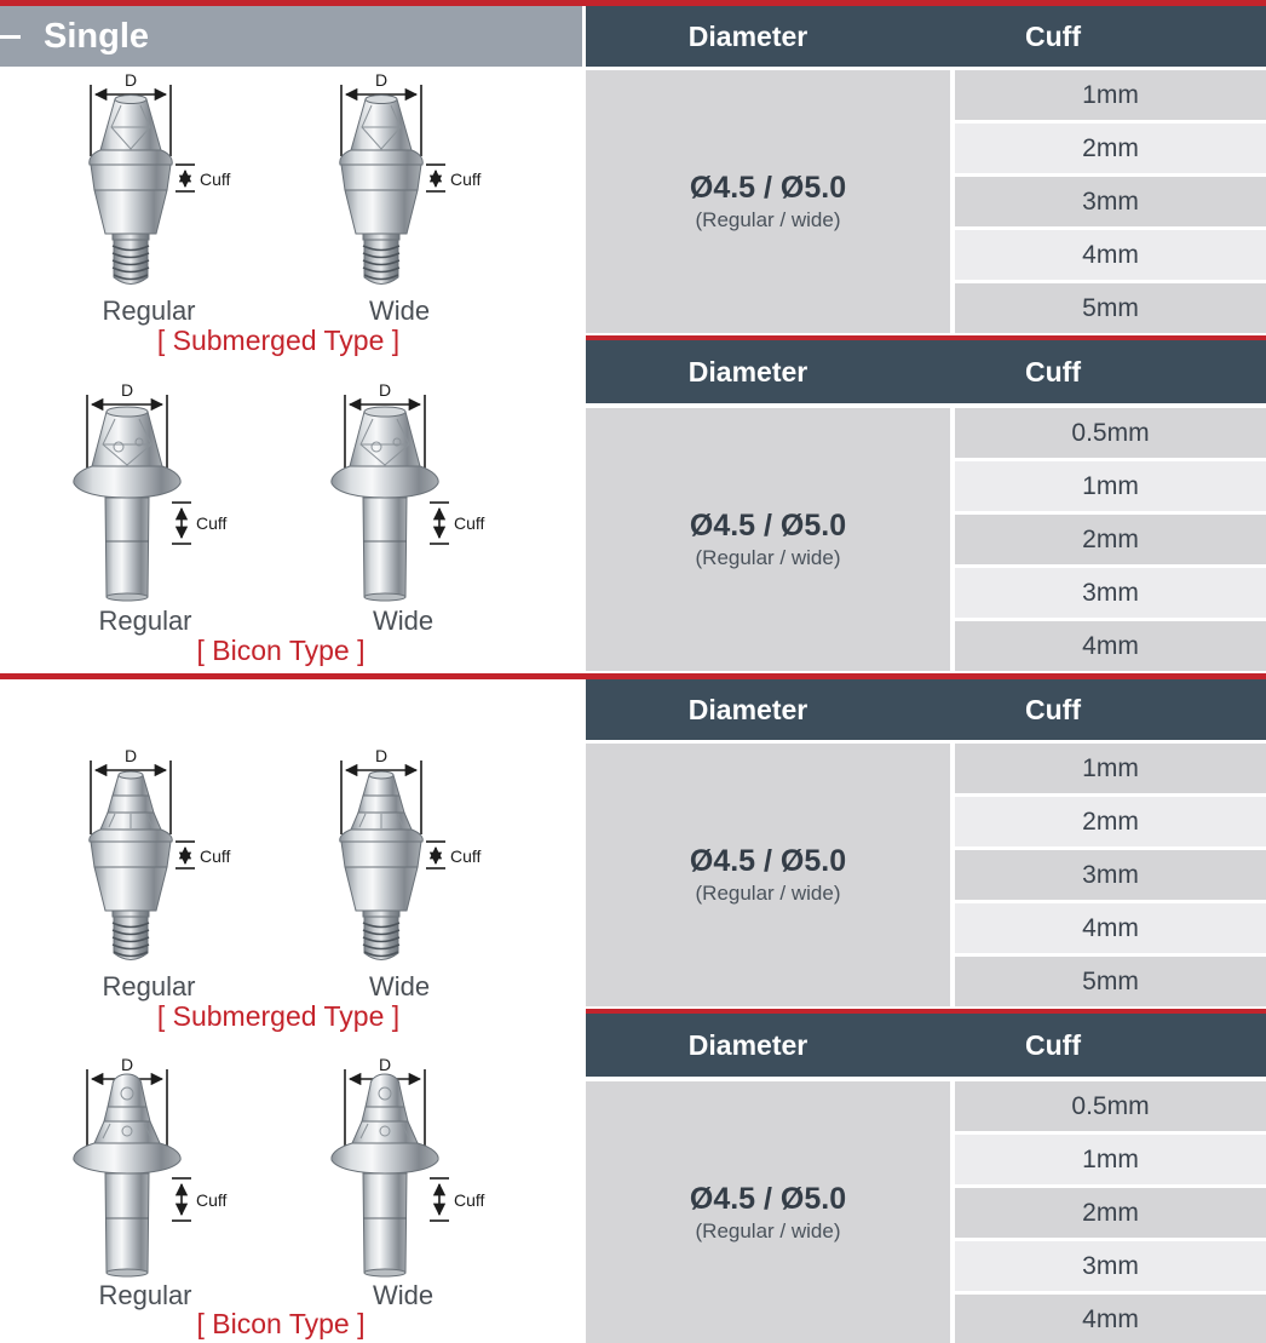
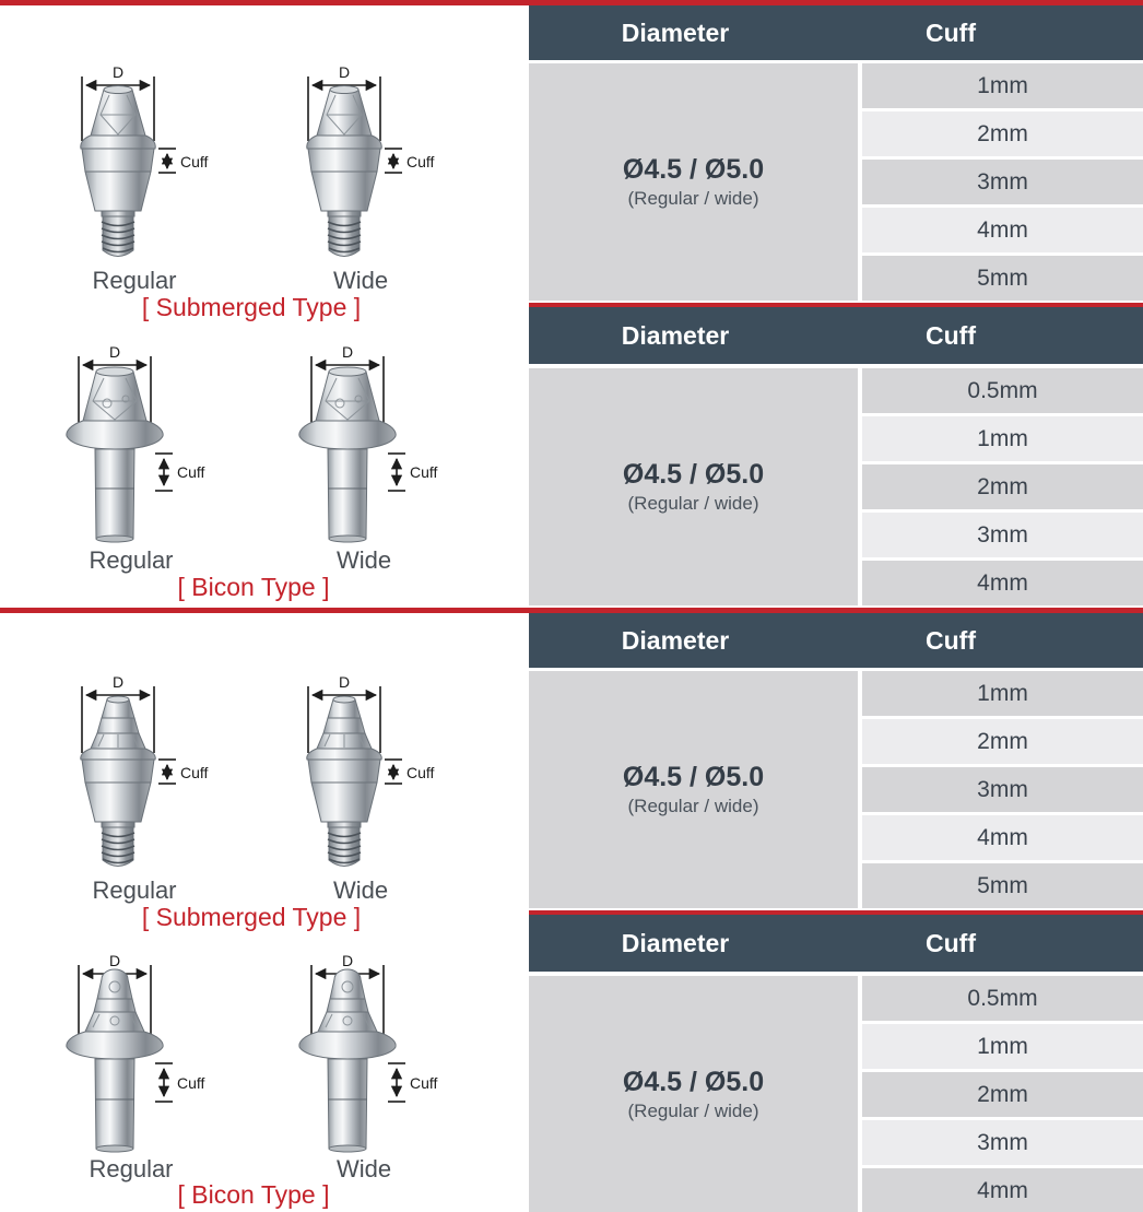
- Single
  Diameter
  Cuff
  Ø4.5 / Ø5.0
  (Regular / wide)
  1mm
  2mm
  3mm
  4mm
  5mm
  Diameter
  Cuff
  Ø4.5 / Ø5.0
  (Regular / wide)
  0.5mm
  1mm
  2mm
  3mm
  4mm
  D
  Cuff
  D
  Cuff
  Regular
  Wide
  [ Submerged Type ]
  D
  Cuff
  D
  Cuff
  Regular
  Wide
  [ Bicon Type ]
  Diameter
  Cuff
  Ø4.5 / Ø5.0
  (Regular / wide)
  1mm
  2mm
  3mm
  4mm
  5mm
  Diameter
  Cuff
  Ø4.5 / Ø5.0
  (Regular / wide)
  0.5mm
  1mm
  2mm
  3mm
  4mm
  D
  Cuff
  D
  Cuff
  Regular
  Wide
  [ Submerged Type ]
  D
  Cuff
  D
  Cuff
  Regular
  Wide
  [ Bicon Type ]
